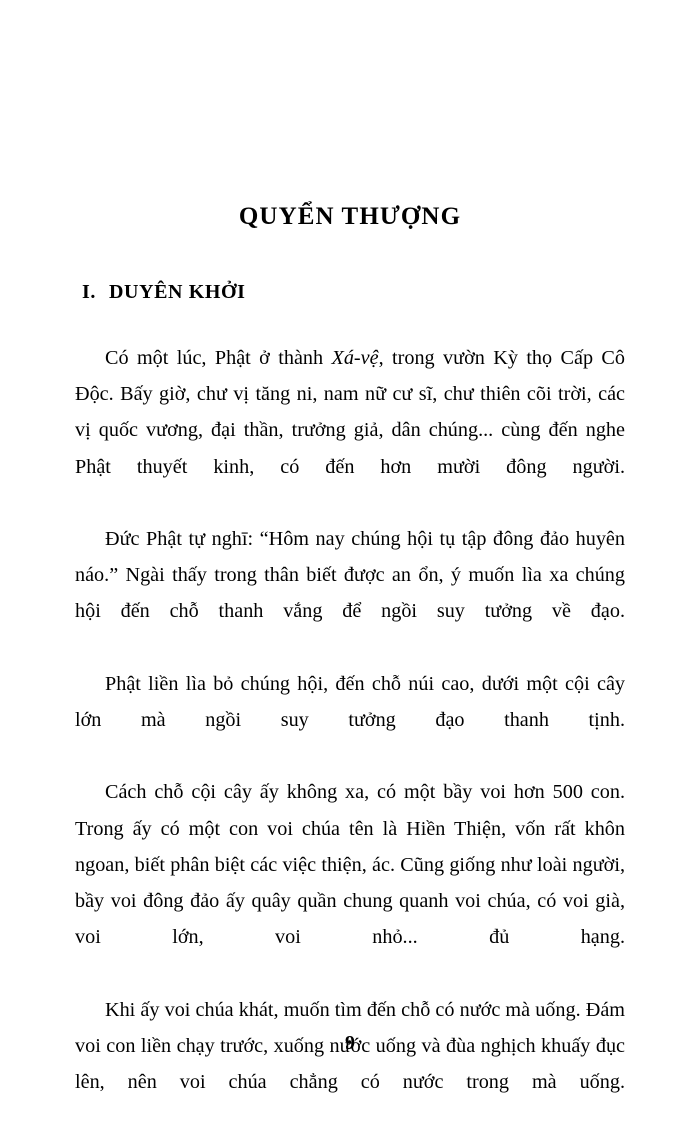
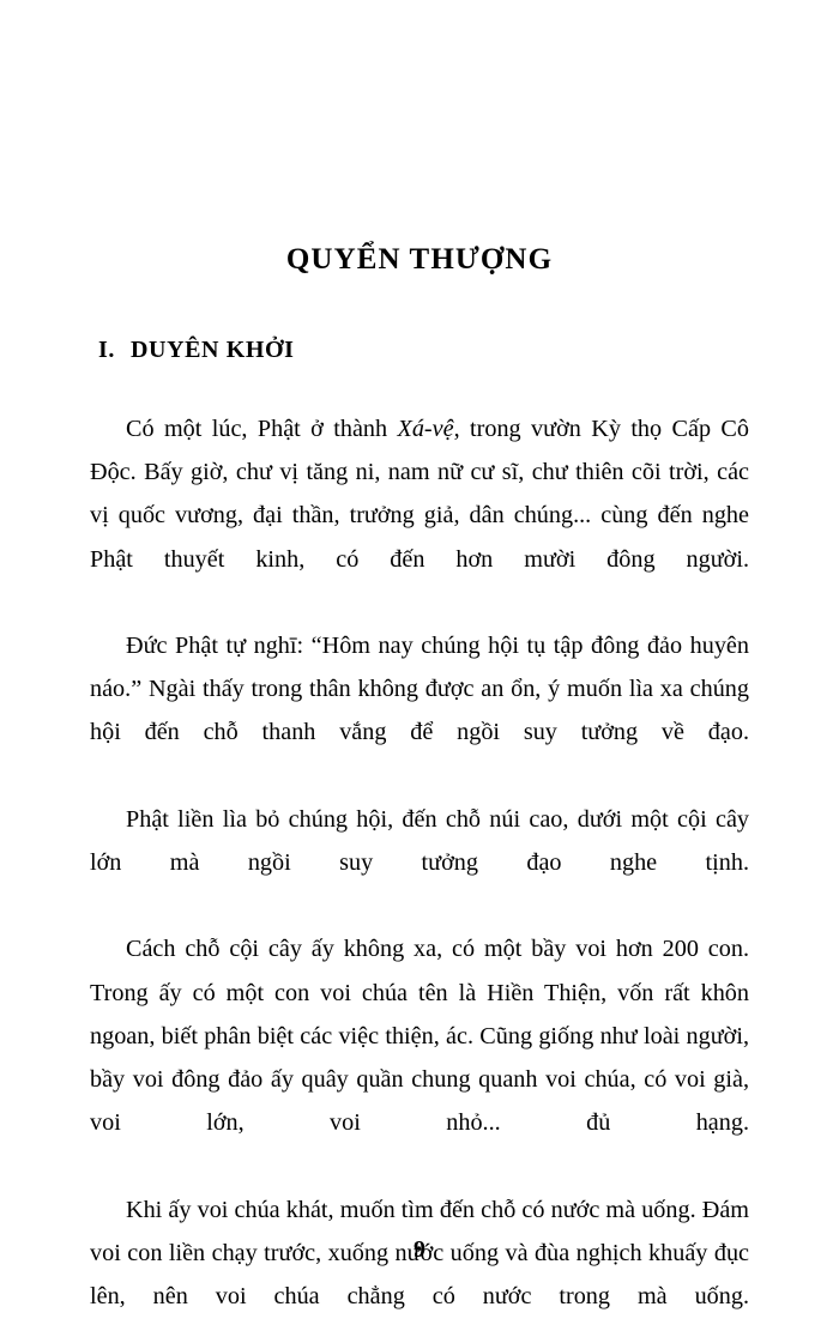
  QUYỂN THƯỢNG
  I. DUYÊN KHỞI
  Có một lúc, Phật ở thành Xá-vệ, trong vườn Kỳ thọ Cấp Cô Độc. Bấy giờ, chư vị tăng ni, nam nữ cư sĩ, chư thiên cõi trời, các vị quốc vương, đại thần, trưởng giả, dân chúng... cùng đến nghe Phật thuyết kinh, có đến hơn mười đông người.
- Đức Phật tự nghī: “Hôm nay chúng hội tụ tập đông đảo huyên náo.” Ngài thấy trong thân biết được an ổn, ý muốn lìa xa chúng hội đến chỗ thanh vắng để ngồi suy tưởng về đạo.
+ Đức Phật tự nghī: “Hôm nay chúng hội tụ tập đông đảo huyên náo.” Ngài thấy trong thân không được an ổn, ý muốn lìa xa chúng hội đến chỗ thanh vắng để ngồi suy tưởng về đạo.
- Phật liền lìa bỏ chúng hội, đến chỗ núi cao, dưới một cội cây lớn mà ngồi suy tưởng đạo thanh tịnh.
+ Phật liền lìa bỏ chúng hội, đến chỗ núi cao, dưới một cội cây lớn mà ngồi suy tưởng đạo nghe tịnh.
- Cách chỗ cội cây ấy không xa, có một bầy voi hơn 500 con. Trong ấy có một con voi chúa tên là Hiền Thiện, vốn rất khôn ngoan, biết phân biệt các việc thiện, ác. Cũng giống như loài người, bầy voi đông đảo ấy quây quần chung quanh voi chúa, có voi già, voi lớn, voi nhỏ... đủ hạng.
+ Cách chỗ cội cây ấy không xa, có một bầy voi hơn 200 con. Trong ấy có một con voi chúa tên là Hiền Thiện, vốn rất khôn ngoan, biết phân biệt các việc thiện, ác. Cũng giống như loài người, bầy voi đông đảo ấy quây quần chung quanh voi chúa, có voi già, voi lớn, voi nhỏ... đủ hạng.
  Khi ấy voi chúa khát, muốn tìm đến chỗ có nước mà uống. Đám voi con liền chạy trước, xuống nước uống và đùa nghịch khuấy đục lên, nên voi chúa chẳng có nước trong mà uống.
  9
